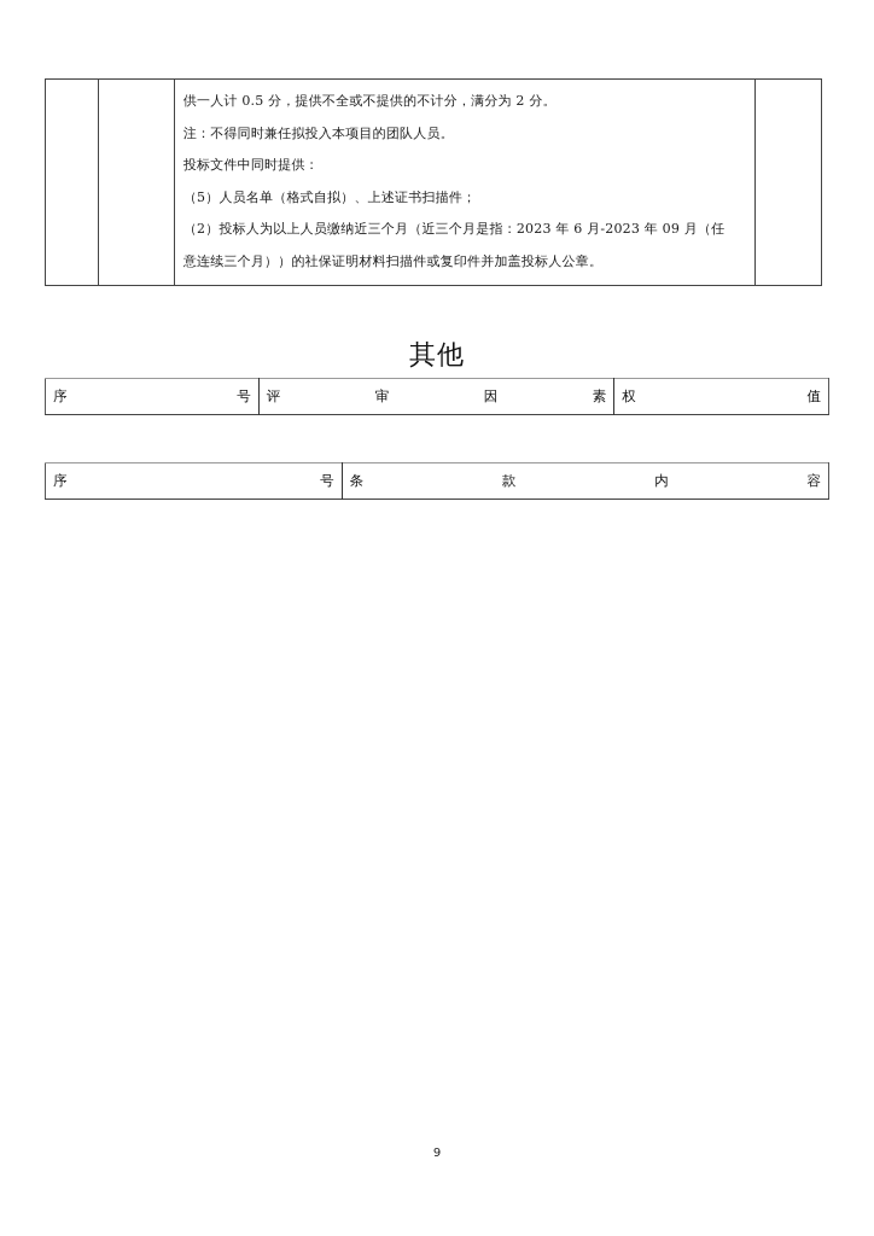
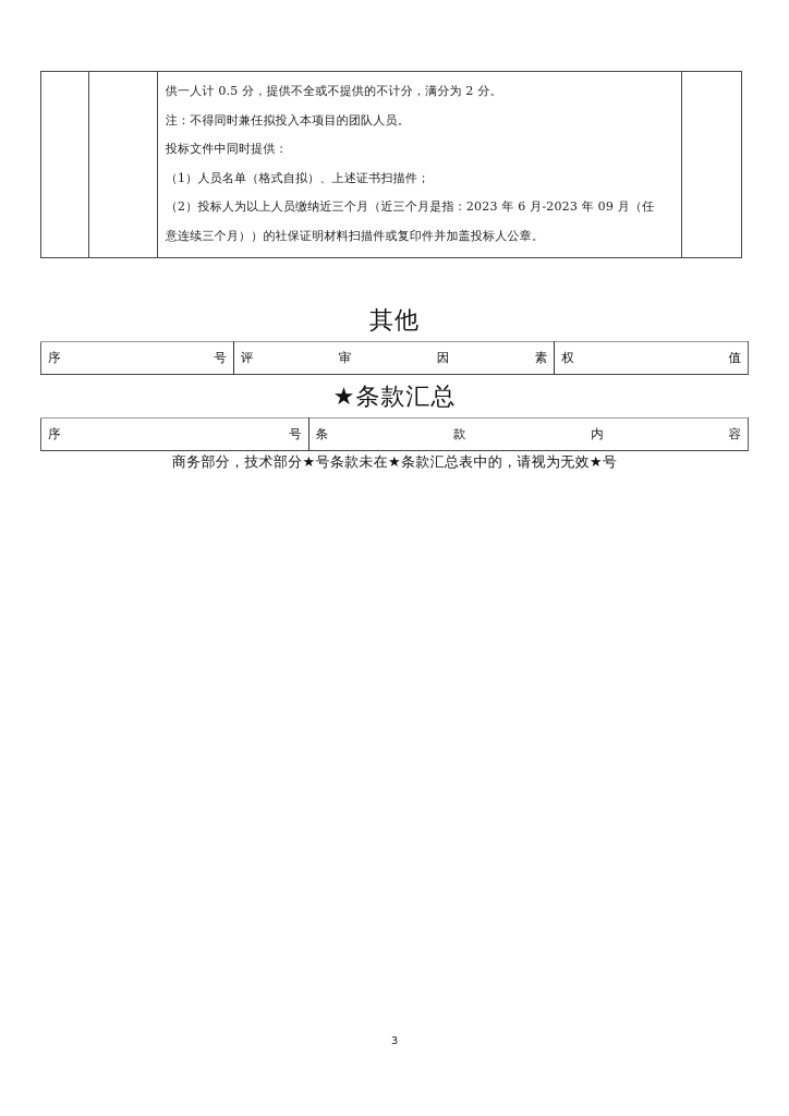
- 		供一人计 0.5 分，提供不全或不提供的不计分，满分为 2 分。 注：不得同时兼任拟投入本项目的团队人员。 投标文件中同时提供： （5）人员名单（格式自拟）、上述证书扫描件； （2）投标人为以上人员缴纳近三个月（近三个月是指：2023 年 6 月-2023 年 09 月（任 意连续三个月））的社保证明材料扫描件或复印件并加盖投标人公章。
+ 		供一人计 0.5 分，提供不全或不提供的不计分，满分为 2 分。 注：不得同时兼任拟投入本项目的团队人员。 投标文件中同时提供： （1）人员名单（格式自拟）、上述证书扫描件； （2）投标人为以上人员缴纳近三个月（近三个月是指：2023 年 6 月-2023 年 09 月（任 意连续三个月））的社保证明材料扫描件或复印件并加盖投标人公章。
  其他
  序 号	评 审 因 素	权 值
+ ★条款汇总
  序 号	条 款 内 容
+ 商务部分，技术部分★号条款未在★条款汇总表中的，请视为无效★号
- 9
+ 3
